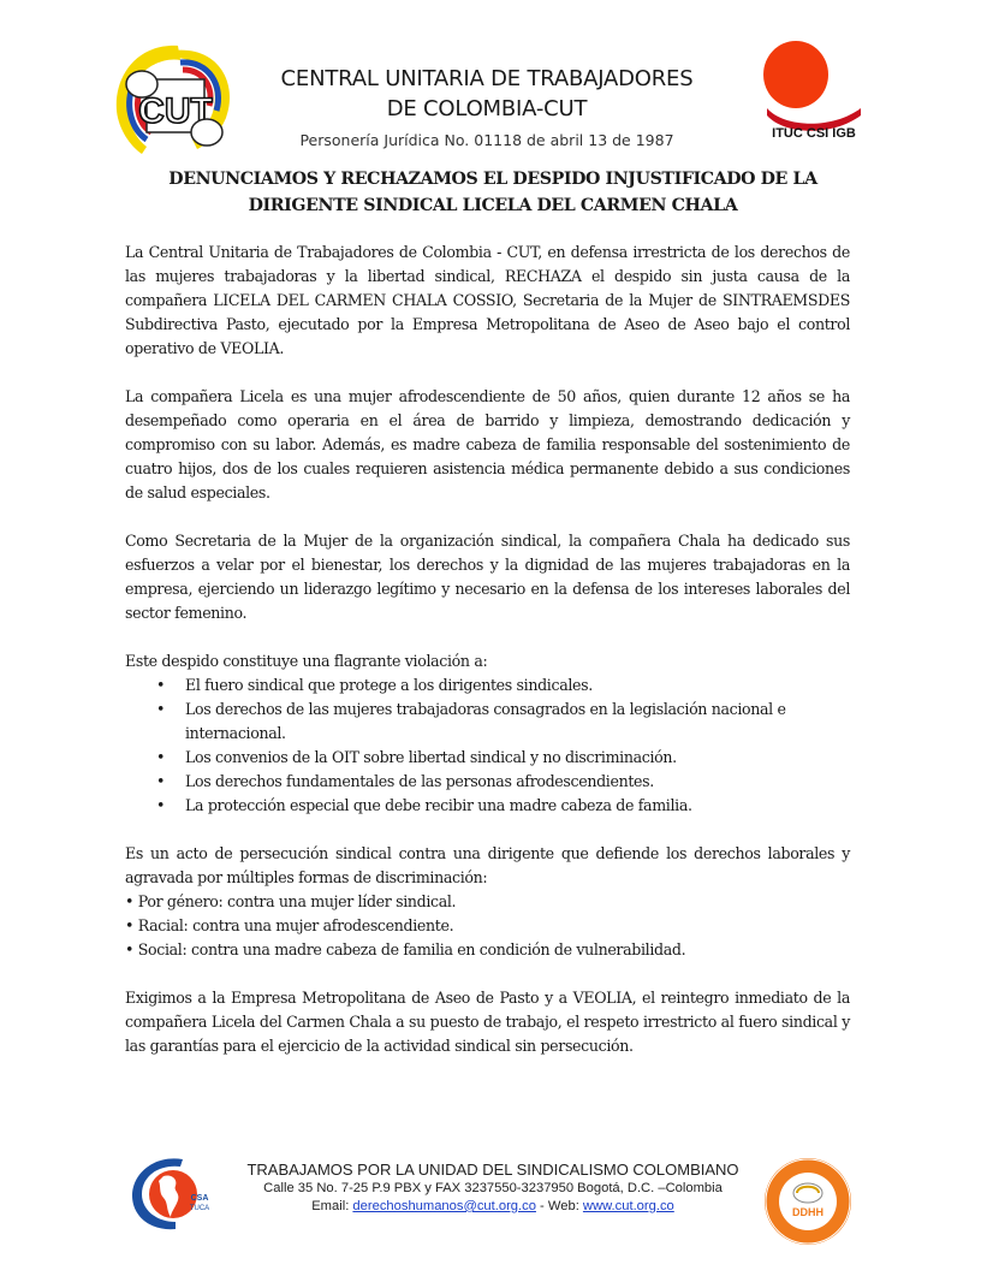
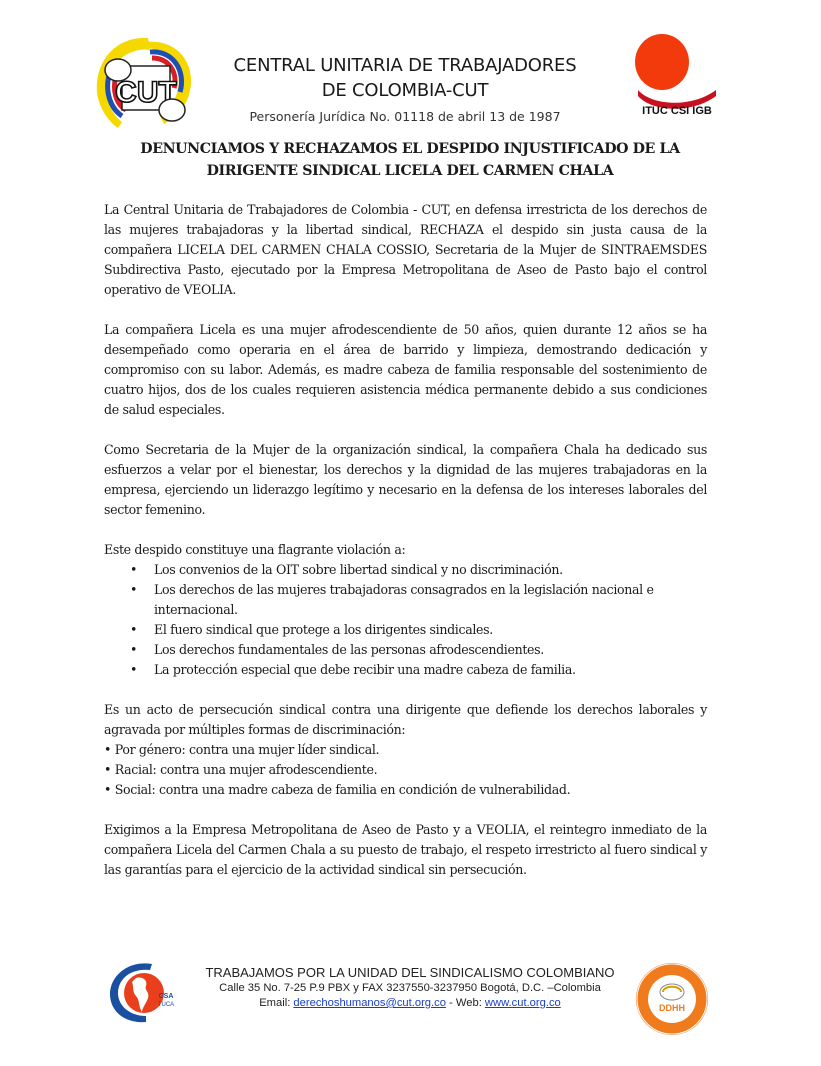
  CUT
  CENTRAL UNITARIA DE TRABAJADORES
  DE COLOMBIA-CUT
  Personería Jurídica No. 01118 de abril 13 de 1987
  ITUC CSI IGB
  DENUNCIAMOS Y RECHAZAMOS EL DESPIDO INJUSTIFICADO DE LA
  DIRIGENTE SINDICAL LICELA DEL CARMEN CHALA
- La Central Unitaria de Trabajadores de Colombia - CUT, en defensa irrestricta de los derechos de las mujeres trabajadoras y la libertad sindical, RECHAZA el despido sin justa causa de la compañera LICELA DEL CARMEN CHALA COSSIO, Secretaria de la Mujer de SINTRAEMSDES Subdirectiva Pasto, ejecutado por la Empresa Metropolitana de Aseo de Aseo bajo el control operativo de VEOLIA.
+ La Central Unitaria de Trabajadores de Colombia - CUT, en defensa irrestricta de los derechos de las mujeres trabajadoras y la libertad sindical, RECHAZA el despido sin justa causa de la compañera LICELA DEL CARMEN CHALA COSSIO, Secretaria de la Mujer de SINTRAEMSDES Subdirectiva Pasto, ejecutado por la Empresa Metropolitana de Aseo de Pasto bajo el control operativo de VEOLIA.
  La compañera Licela es una mujer afrodescendiente de 50 años, quien durante 12 años se ha desempeñado como operaria en el área de barrido y limpieza, demostrando dedicación y compromiso con su labor. Además, es madre cabeza de familia responsable del sostenimiento de cuatro hijos, dos de los cuales requieren asistencia médica permanente debido a sus condiciones de salud especiales.
  Como Secretaria de la Mujer de la organización sindical, la compañera Chala ha dedicado sus esfuerzos a velar por el bienestar, los derechos y la dignidad de las mujeres trabajadoras en la empresa, ejerciendo un liderazgo legítimo y necesario en la defensa de los intereses laborales del sector femenino.
  Este despido constituye una flagrante violación a:
  •
- El fuero sindical que protege a los dirigentes sindicales.
+ Los convenios de la OIT sobre libertad sindical y no discriminación.
  •
  Los derechos de las mujeres trabajadoras consagrados en la legislación nacional e internacional.
  •
- Los convenios de la OIT sobre libertad sindical y no discriminación.
+ El fuero sindical que protege a los dirigentes sindicales.
  •
  Los derechos fundamentales de las personas afrodescendientes.
  •
  La protección especial que debe recibir una madre cabeza de familia.
  Es un acto de persecución sindical contra una dirigente que defiende los derechos laborales y agravada por múltiples formas de discriminación:
  • Por género: contra una mujer líder sindical.
  • Racial: contra una mujer afrodescendiente.
  • Social: contra una madre cabeza de familia en condición de vulnerabilidad.
  Exigimos a la Empresa Metropolitana de Aseo de Pasto y a VEOLIA, el reintegro inmediato de la compañera Licela del Carmen Chala a su puesto de trabajo, el respeto irrestricto al fuero sindical y las garantías para el ejercicio de la actividad sindical sin persecución.
  TRABAJAMOS POR LA UNIDAD DEL SINDICALISMO COLOMBIANO
  Calle 35 No. 7-25 P.9 PBX y FAX 3237550-3237950 Bogotá, D.C. –Colombia
  Email: derechoshumanos@cut.org.co - Web: www.cut.org.co
  DDHH
